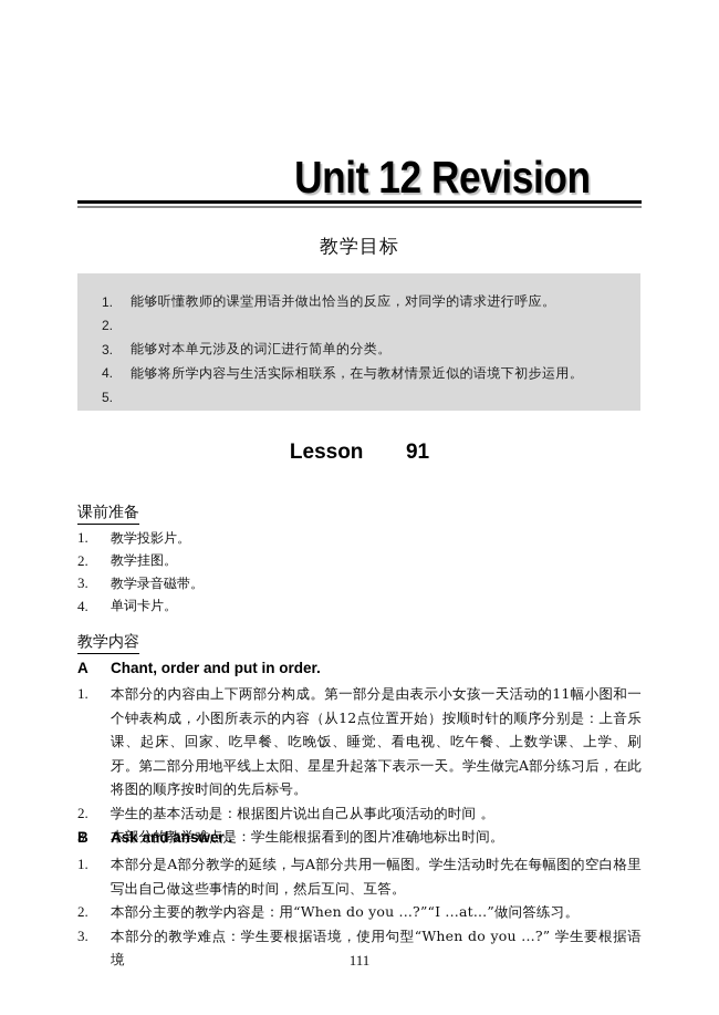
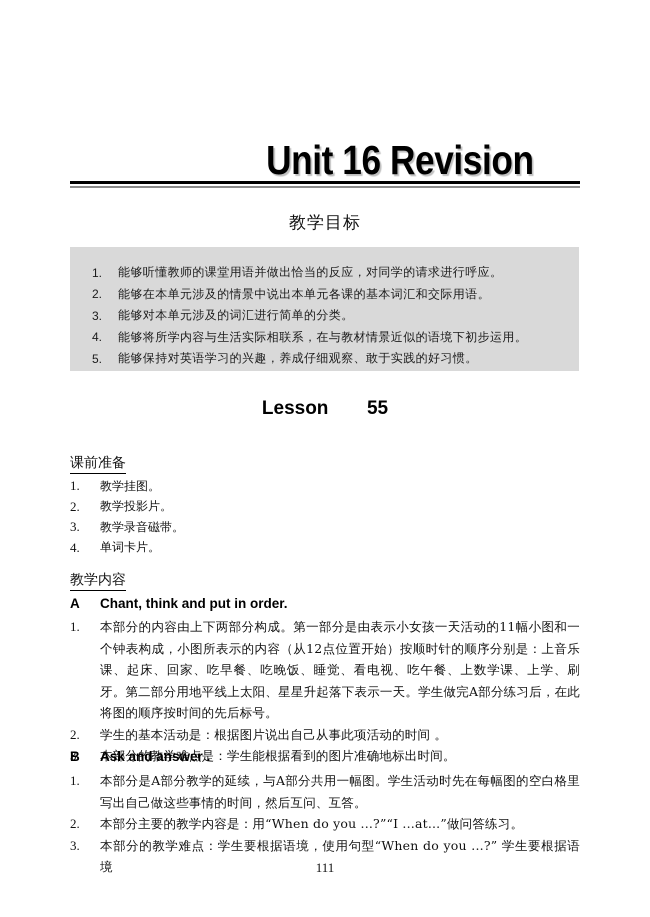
- Unit 12 Revision
+ Unit 16 Revision
  教学目标
  1.
  能够听懂教师的课堂用语并做出恰当的反应，对同学的请求进行呼应。
  2.
+ 能够在本单元涉及的情景中说出本单元各课的基本词汇和交际用语。
  3.
  能够对本单元涉及的词汇进行简单的分类。
  4.
  能够将所学内容与生活实际相联系，在与教材情景近似的语境下初步运用。
  5.
+ 能够保持对英语学习的兴趣，养成仔细观察、敢于实践的好习惯。
- Lesson 91
+ Lesson 55
  课前准备
  1.
- 教学投影片。
+ 教学挂图。
  2.
- 教学挂图。
+ 教学投影片。
  3.
  教学录音磁带。
  4.
  单词卡片。
  教学内容
  A
- Chant, order and put in order.
+ Chant, think and put in order.
  1.
  本部分的内容由上下两部分构成。第一部分是由表示小女孩一天活动的11幅小图和一个钟表构成，小图所表示的内容（从12点位置开始）按顺时针的顺序分别是：上音乐课、起床、回家、吃早餐、吃晚饭、睡觉、看电视、吃午餐、上数学课、上学、刷牙。第二部分用地平线上太阳、星星升起落下表示一天。学生做完A部分练习后，在此将图的顺序按时间的先后标号。
  2.
  学生的基本活动是：根据图片说出自己从事此项活动的时间 。
  3.
  本部分的教学难点是：学生能根据看到的图片准确地标出时间。
  B
  Ask and answer .
  1.
  本部分是A部分教学的延续，与A部分共用一幅图。学生活动时先在每幅图的空白格里写出自己做这些事情的时间，然后互问、互答。
  2.
  本部分主要的教学内容是：用“When do you ...?”“I ...at...”做问答练习。
  3.
  本部分的教学难点：学生要根据语境，使用句型“When do you ...?” 学生要根据语境
  111
